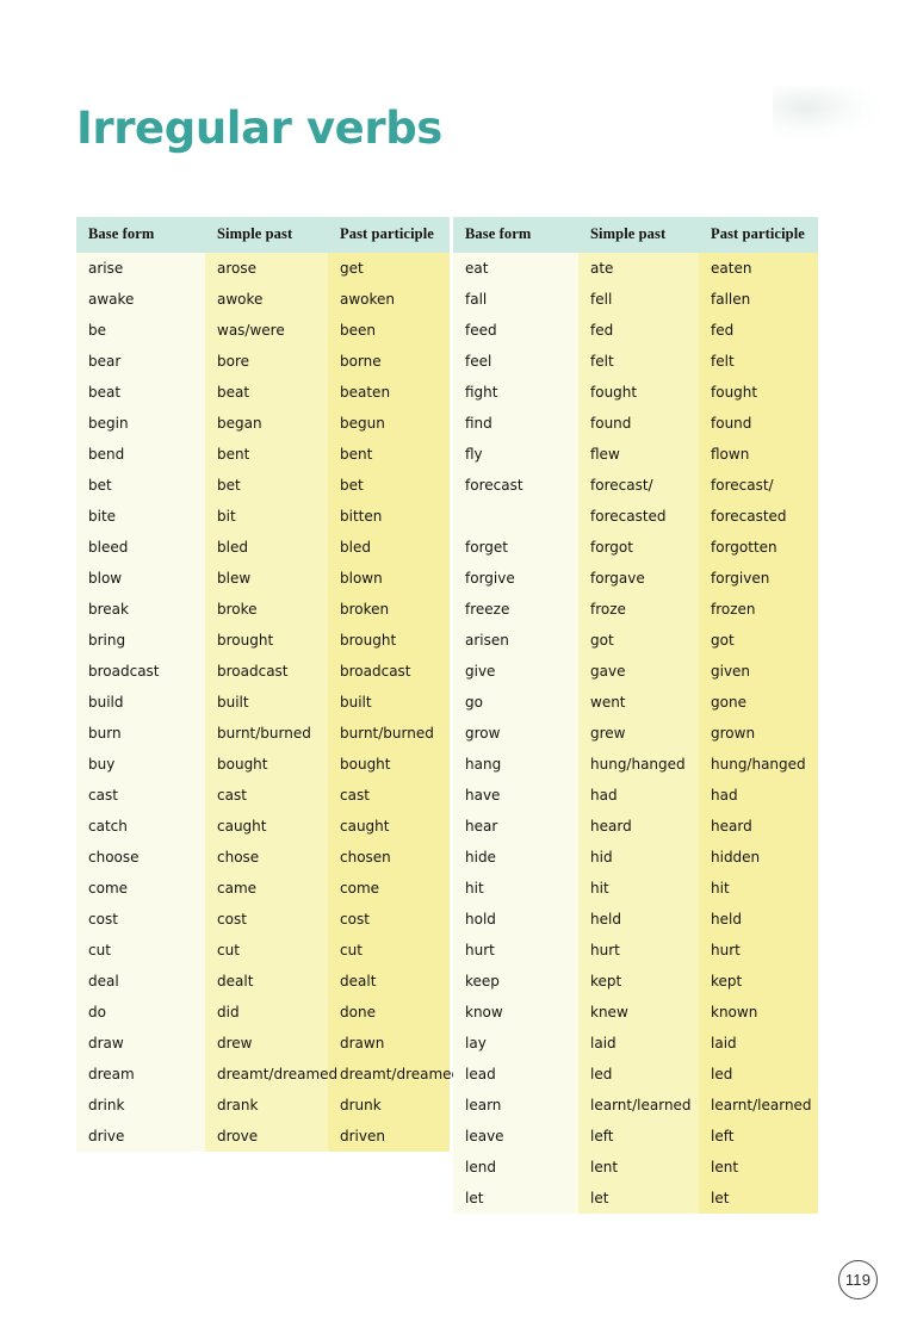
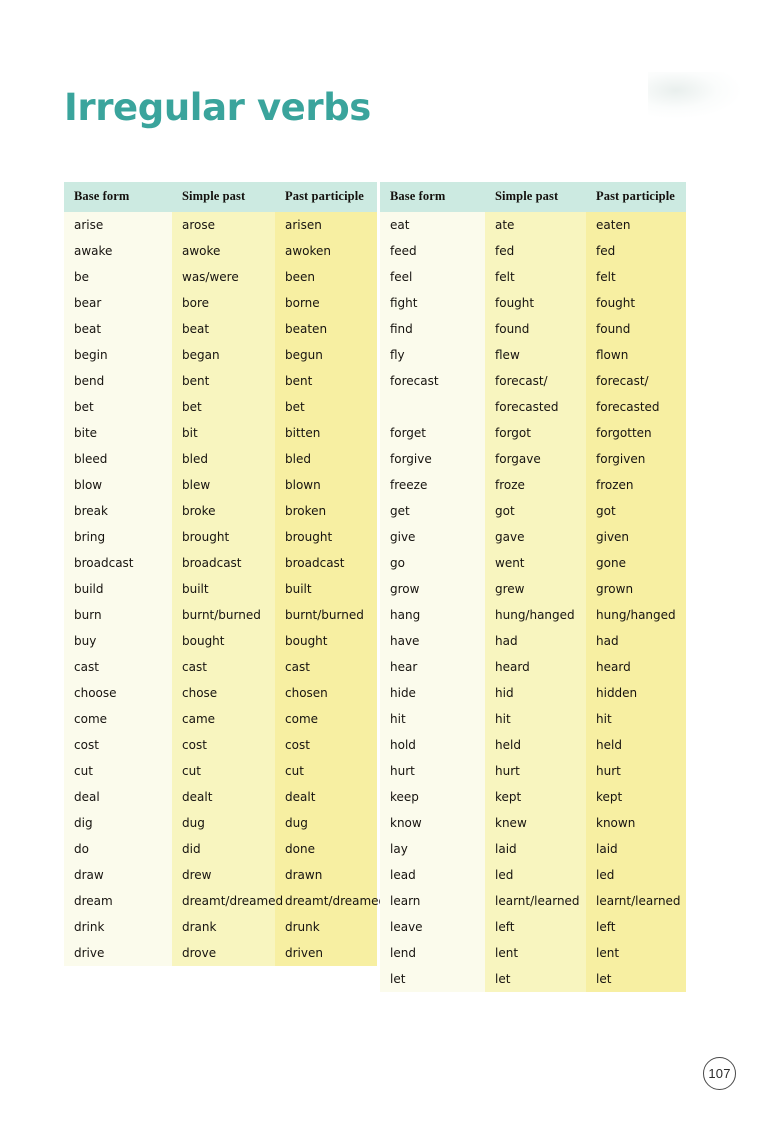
  Irregular verbs
  Base form	Simple past	Past participle
- arise	arose	get
+ arise	arose	arisen
  awake	awoke	awoken
  be	was/were	been
  bear	bore	borne
  beat	beat	beaten
  begin	began	begun
  bend	bent	bent
  bet	bet	bet
  bite	bit	bitten
  bleed	bled	bled
  blow	blew	blown
  break	broke	broken
  bring	brought	brought
  broadcast	broadcast	broadcast
  build	built	built
  burn	burnt/burned	burnt/burned
  buy	bought	bought
  cast	cast	cast
- catch	caught	caught
  choose	chose	chosen
  come	came	come
  cost	cost	cost
  cut	cut	cut
  deal	dealt	dealt
+ dig	dug	dug
  do	did	done
  draw	drew	drawn
  dream	dreamt/dreamed	dreamt/dreame
  drink	drank	drunk
  drive	drove	driven
  Base form	Simple past	Past participle
  eat	ate	eaten
- fall	fell	fallen
  feed	fed	fed
  feel	felt	felt
  fight	fought	fought
  find	found	found
  fly	flew	flown
  forecast	forecast/	forecast/
  	forecasted	forecasted
  forget	forgot	forgotten
  forgive	forgave	forgiven
  freeze	froze	frozen
- arisen	got	got
+ get	got	got
  give	gave	given
  go	went	gone
  grow	grew	grown
  hang	hung/hanged	hung/hanged
  have	had	had
  hear	heard	heard
  hide	hid	hidden
  hit	hit	hit
  hold	held	held
  hurt	hurt	hurt
  keep	kept	kept
  know	knew	known
  lay	laid	laid
  lead	led	led
  learn	learnt/learned	learnt/learned
  leave	left	left
  lend	lent	lent
  let	let	let
- 119
+ 107
